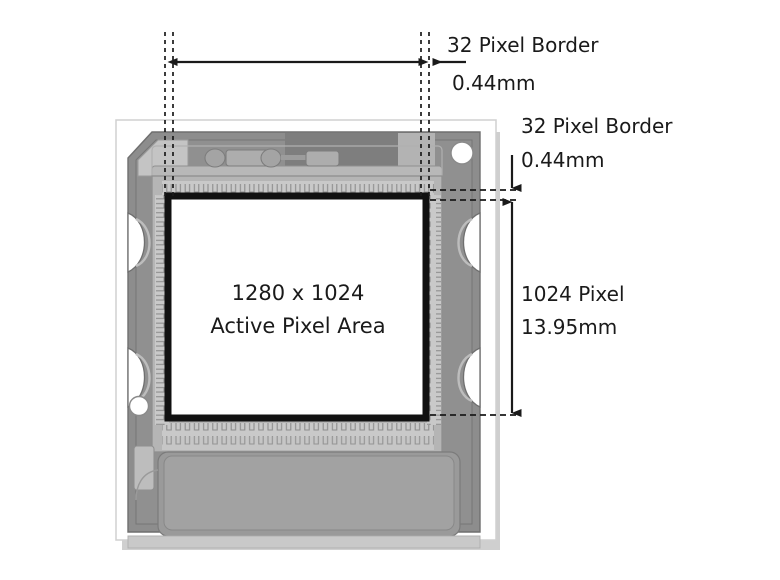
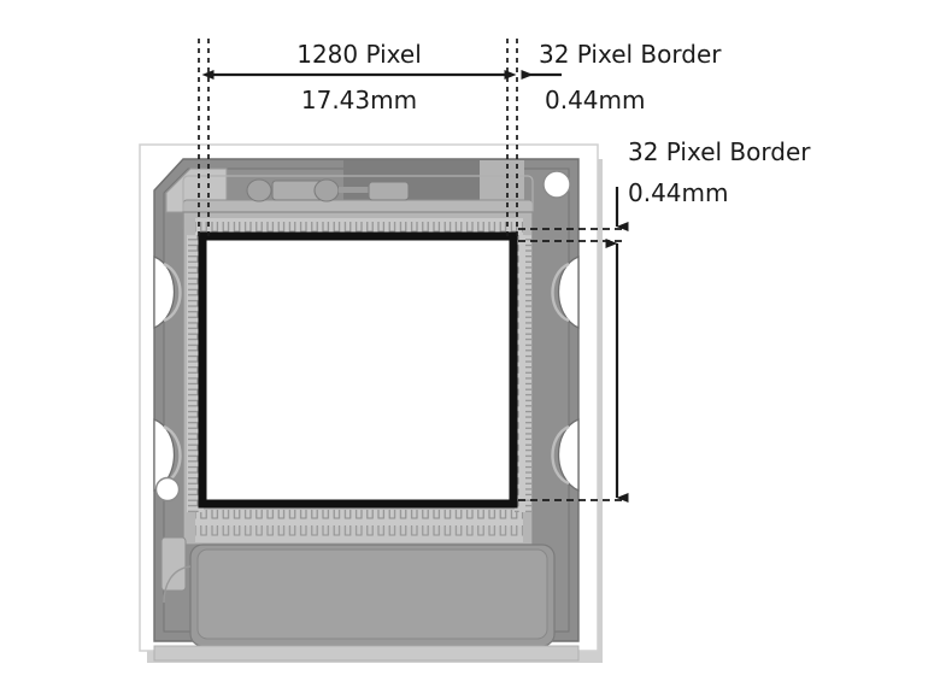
+ 1280 Pixel
+ 17.43mm
  32 Pixel Border
  0.44mm
  32 Pixel Border
  0.44mm
- 1024 Pixel
- 13.95mm
- 1280 x 1024
- Active Pixel Area
